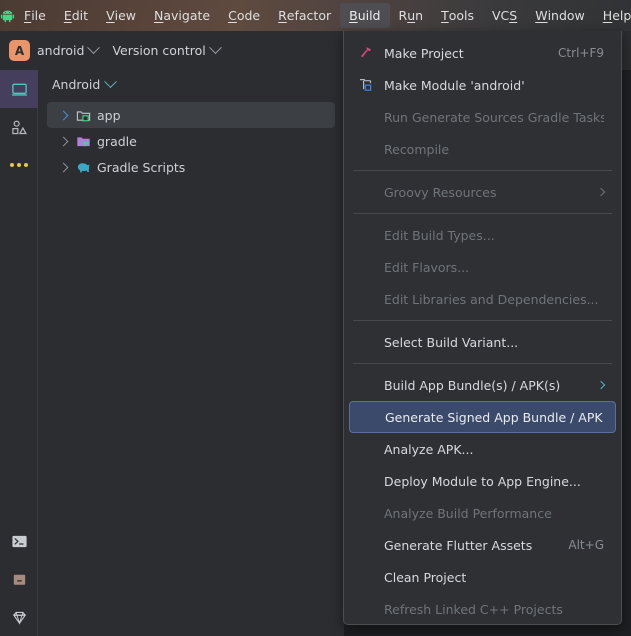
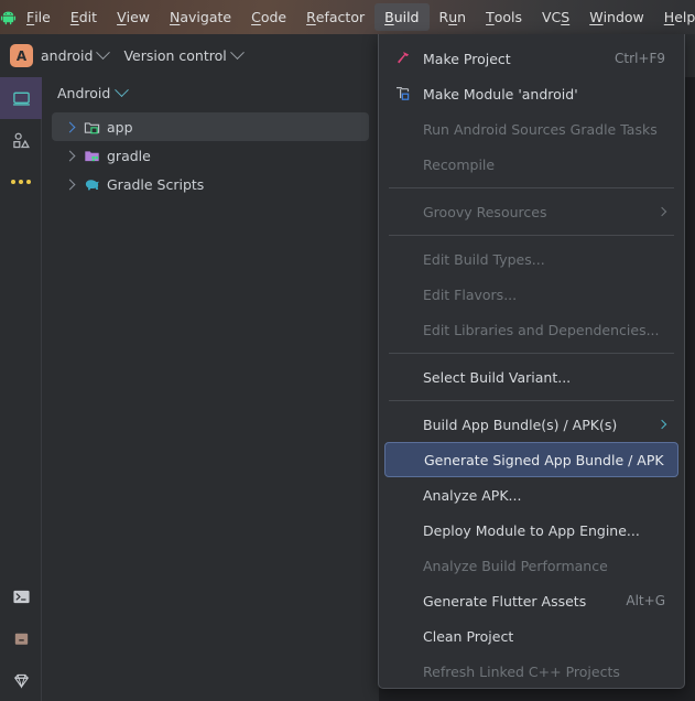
  F
  ile
  E
  dit
  V
  iew
  N
  avigate
  C
  ode
  R
  efactor
  B
  uild
  R
  u
  n
  T
  ools
  VC
  S
  W
  indow
  H
  elp
  A
  android
  Version control
  Android
  app
  gradle
  Gradle Scripts
  Make Project
  Ctrl+F9
  Make Module 'android'
- Run Generate Sources Gradle Tasks
+ Run Android Sources Gradle Tasks
  Recompile
  Groovy Resources
  Edit Build Types...
  Edit Flavors...
  Edit Libraries and Dependencies...
  Select Build Variant...
  Build App Bundle(s) / APK(s)
  Generate Signed App Bundle / APK
  Analyze APK...
  Deploy Module to App Engine...
  Analyze Build Performance
  Generate Flutter Assets
  Alt+G
  Clean Project
  Refresh Linked C++ Projects
